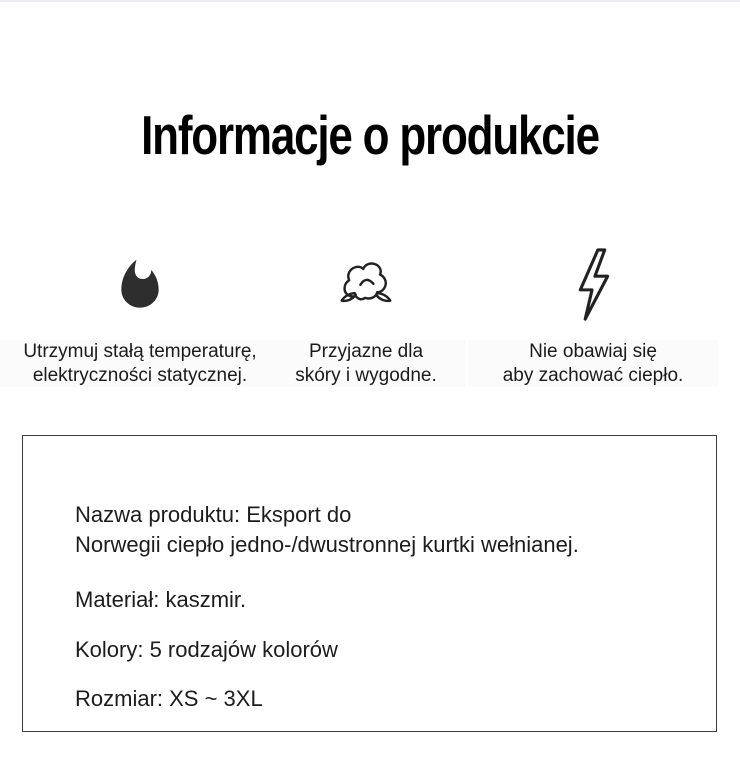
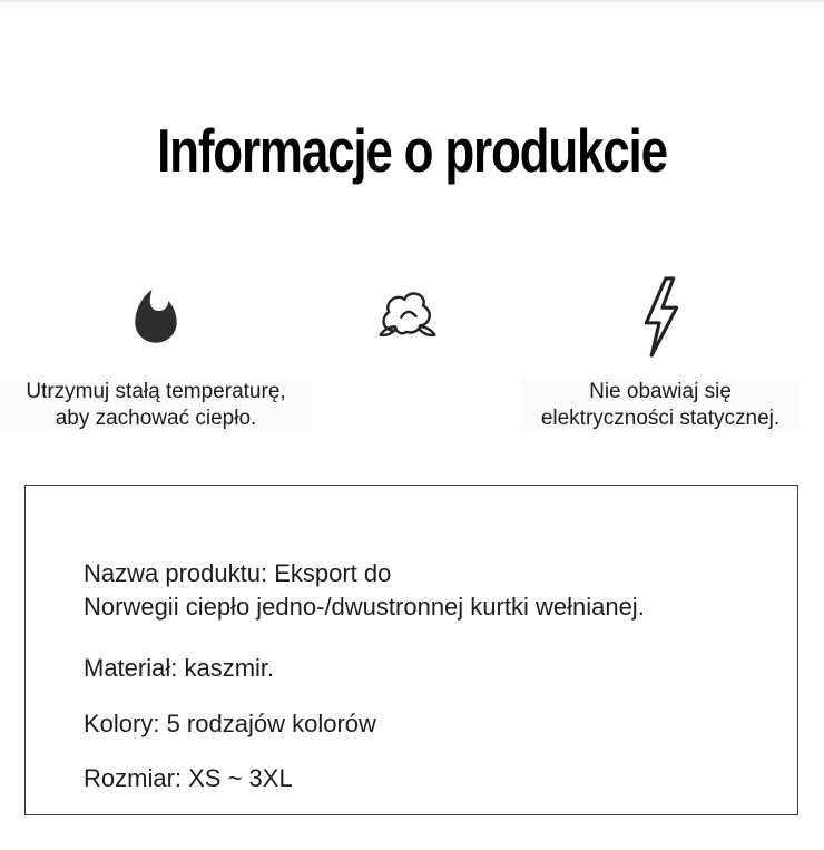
  Informacje o produkcie
  Utrzymuj stałą temperaturę,
- elektryczności statycznej.
+ aby zachować ciepło.
- Przyjazne dla
- skóry i wygodne.
  Nie obawiaj się
- aby zachować ciepło.
+ elektryczności statycznej.
  Nazwa produktu: Eksport do
  Norwegii ciepło jedno-/dwustronnej kurtki wełnianej.
  Materiał: kaszmir.
  Kolory: 5 rodzajów kolorów
  Rozmiar: XS ~ 3XL
